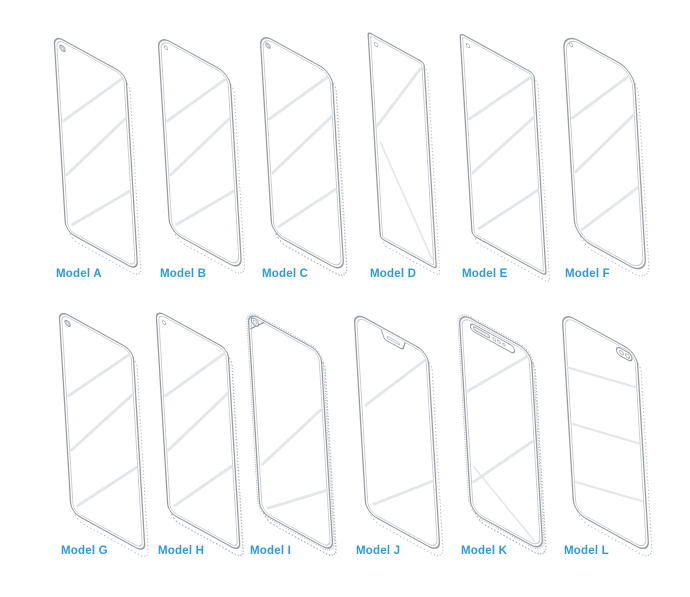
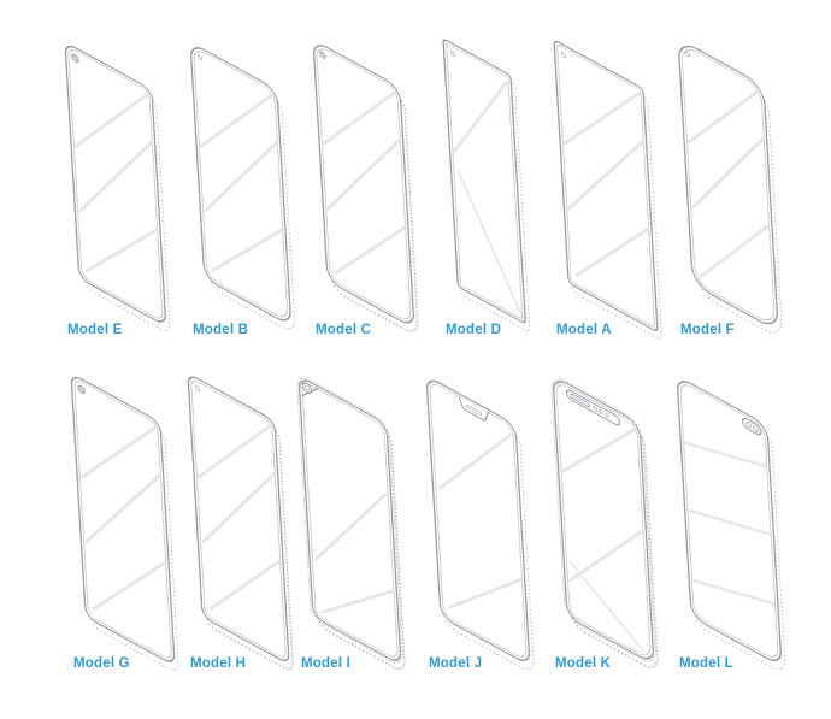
- Model A
+ Model E
  Model B
  Model C
  Model D
- Model E
+ Model A
  Model F
  Model G
  Model H
  Model I
  Model J
  Model K
  Model L
